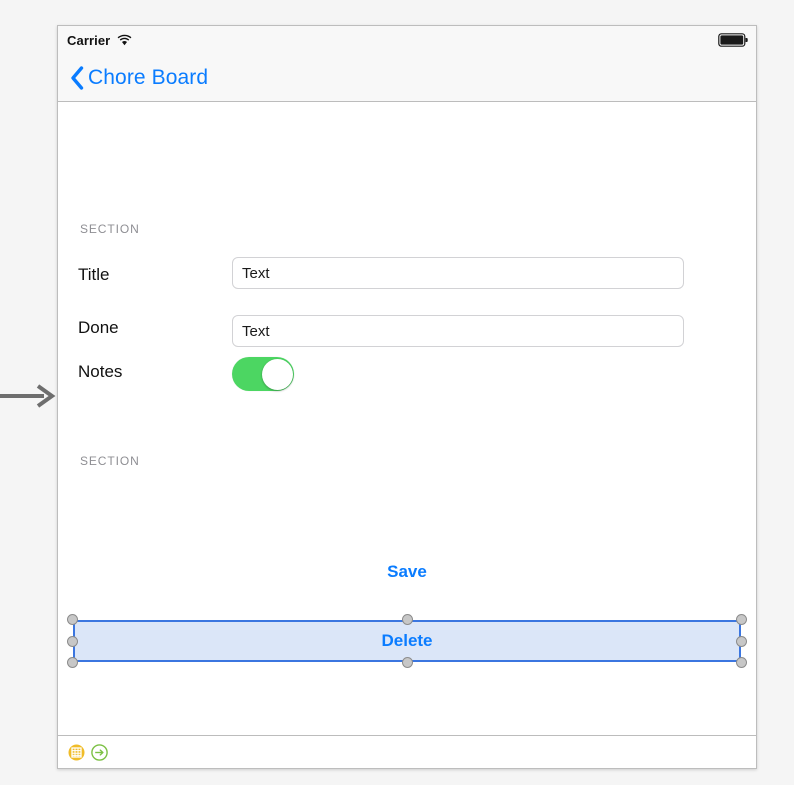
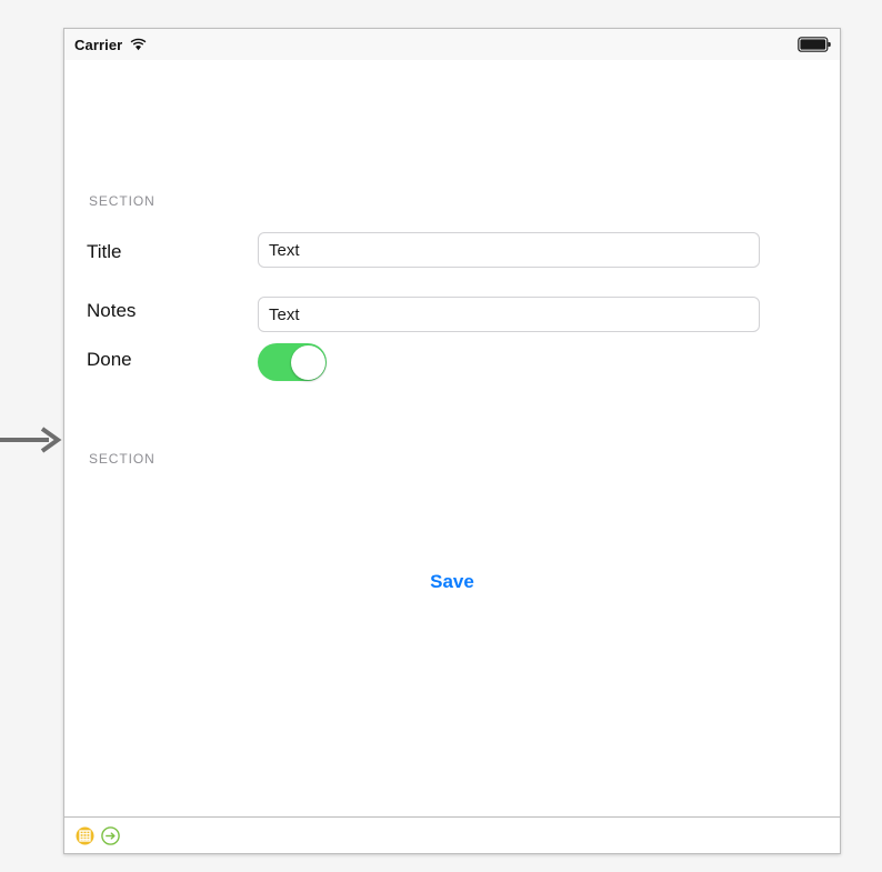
  Carrier
- Chore Board
  SECTION
  Title
  Text
- Done
+ Notes
  Text
- Notes
+ Done
  SECTION
  Save
- Delete
